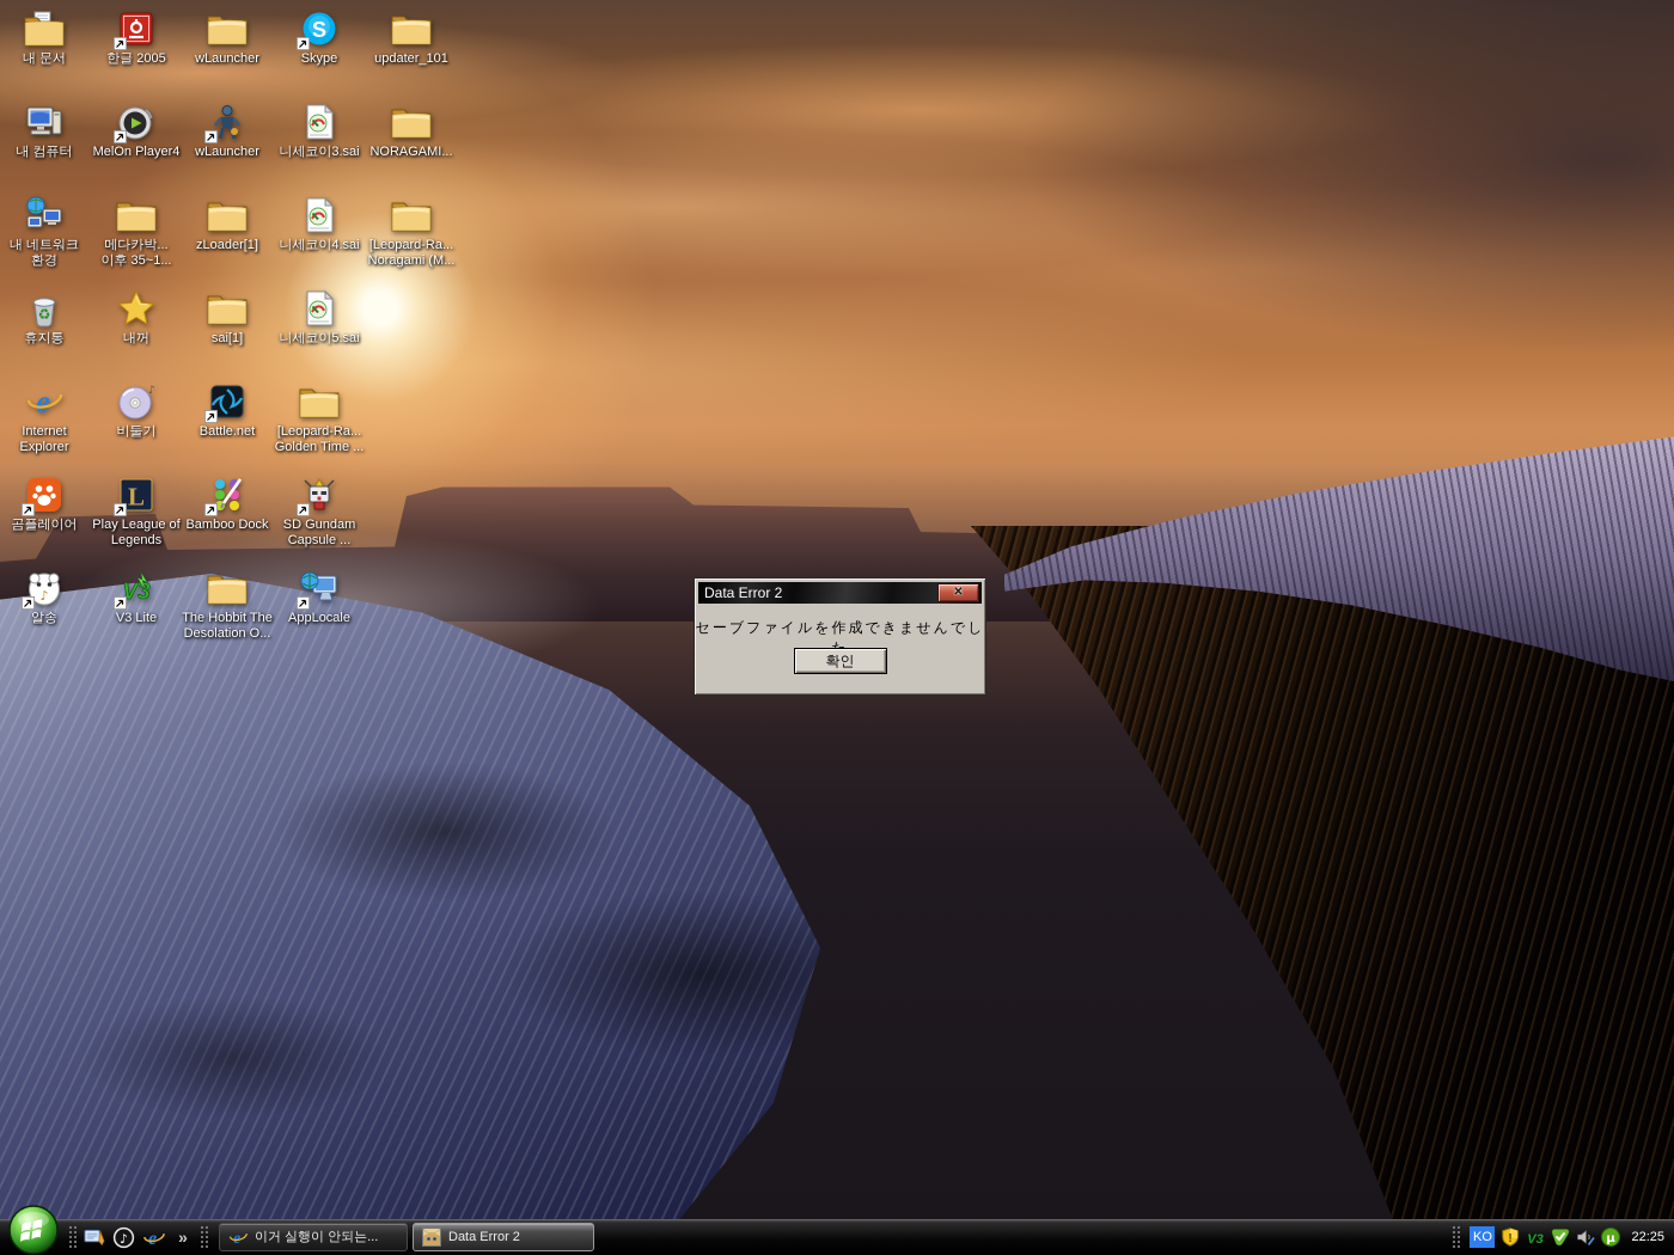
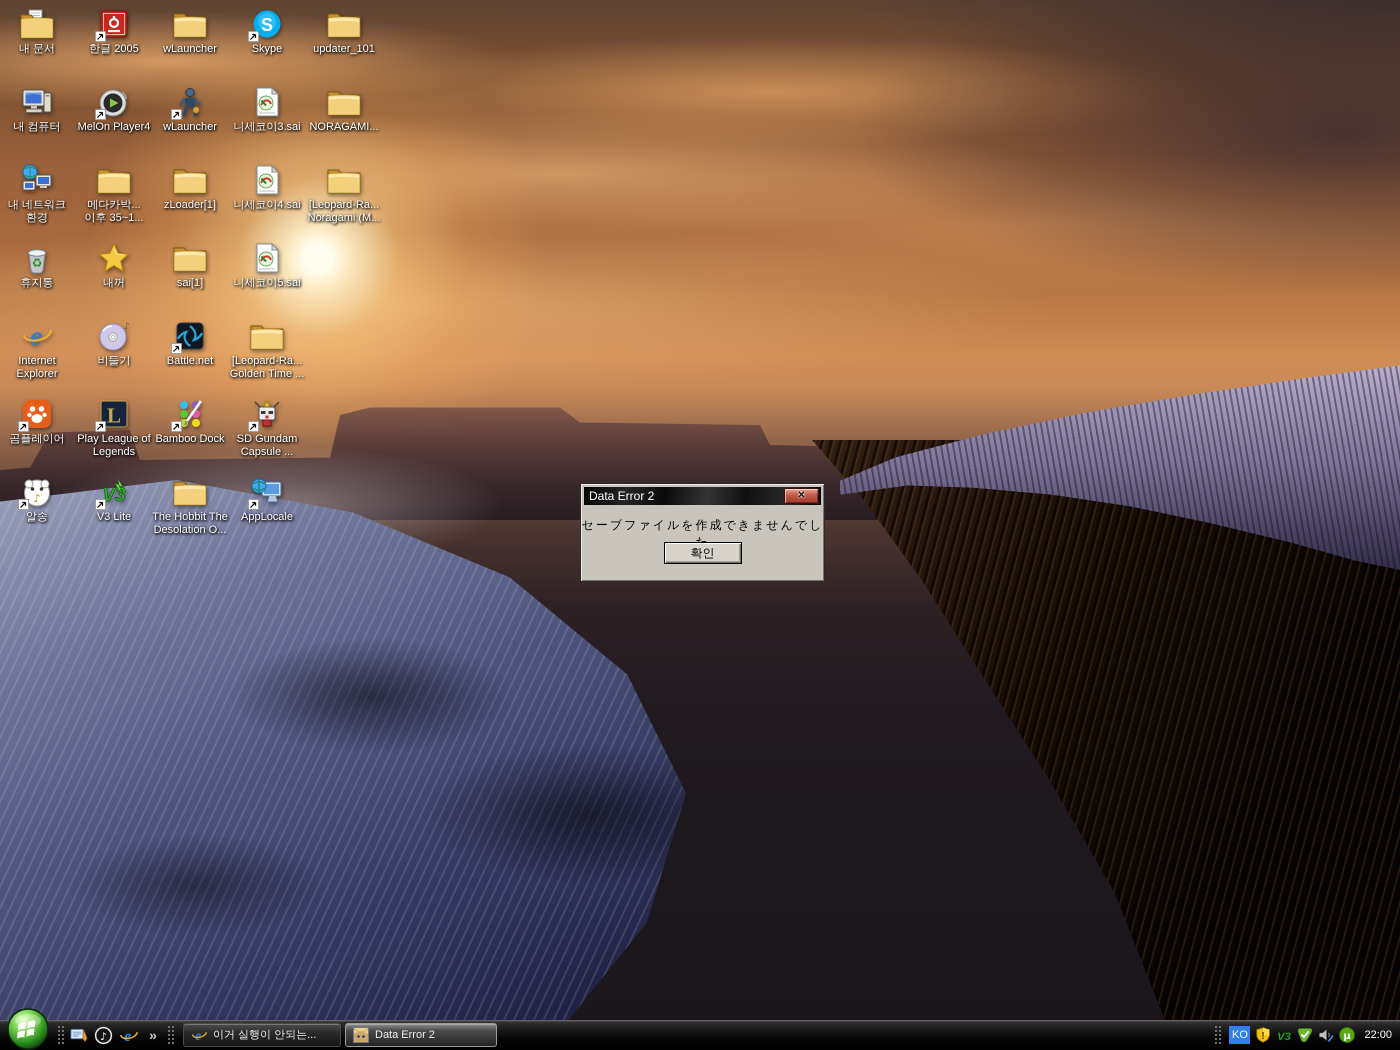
  내 문서
  한글 2005
  wLauncher
  S
  Skype
  updater_101
  내 컴퓨터
  MelOn Player4
  wLauncher
  니세코이3.sai
  NORAGAMI...
  내 네트워크
  환경
  메다카박...
  이후 35~1...
  zLoader[1]
  니세코이4.sai
  [Leopard-Ra...
  Noragami (M...
  ♻
  휴지통
  내꺼
  sai[1]
  니세코이5.sai
  e
  Internet
  Explorer
  ♪
  비둘기
  Battle.net
  [Leopard-Ra...
  Golden Time ...
  곰플레이어
  L
  Play League of
  Legends
  Bamboo Dock
  SD Gundam
  Capsule ...
  ♪
  알송
  V3
  V3 Lite
  The Hobbit The
  Desolation O...
  AppLocale
  Data Error 2
  ✕
  セーブファイルを作成できませんでし
  확인
  ♪
  e
  »
  e
  이거 실행이 안되는...
  Data Error 2
  KO
  !
  V3
  µ
- 22:25
+ 22:00
